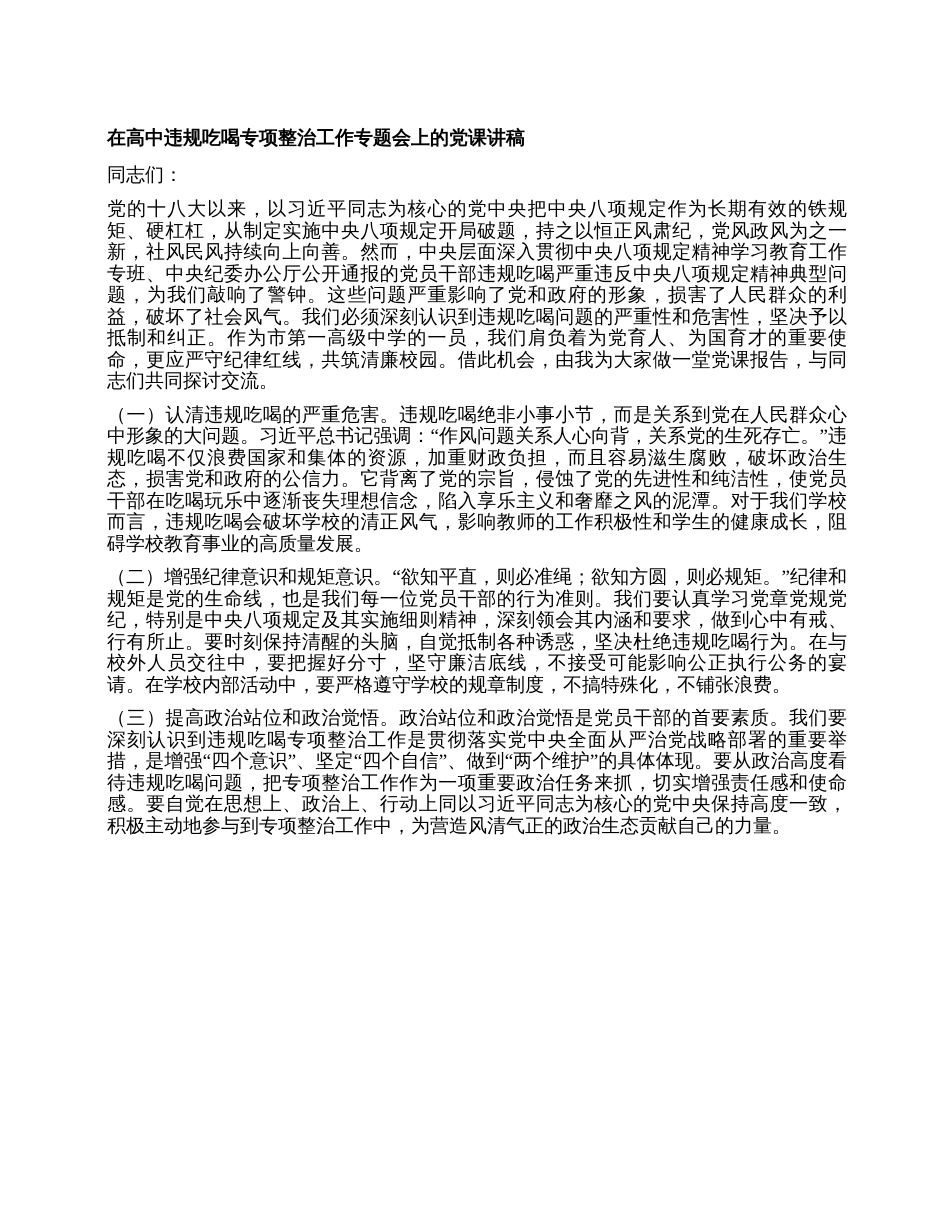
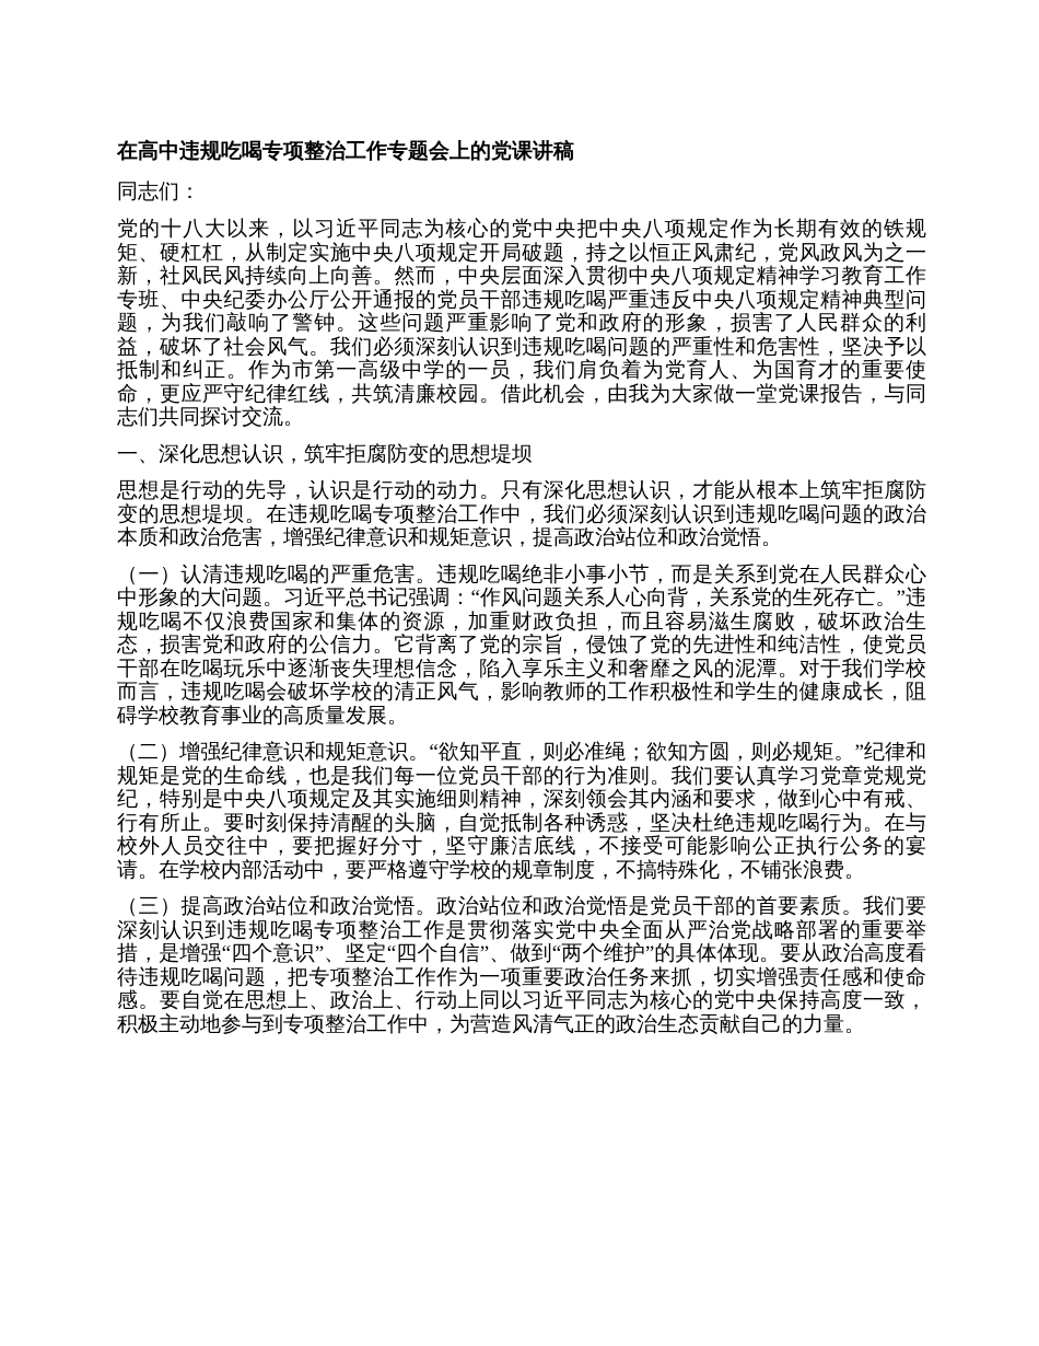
  在高中违规吃喝专项整治工作专题会上的党课讲稿
  同志们：
  党的十八大以来，以习近平同志为核心的党中央把中央八项规定作为长期有效的铁规矩、硬杠杠，从制定实施中央八项规定开局破题，持之以恒正风肃纪，党风政风为之一新，社风民风持续向上向善。然而，中央层面深入贯彻中央八项规定精神学习教育工作专班、中央纪委办公厅公开通报的党员干部违规吃喝严重违反中央八项规定精神典型问题，为我们敲响了警钟。这些问题严重影响了党和政府的形象，损害了人民群众的利益，破坏了社会风气。我们必须深刻认识到违规吃喝问题的严重性和危害性，坚决予以抵制和纠正。作为市第一高级中学的一员，我们肩负着为党育人、为国育才的重要使命，更应严守纪律红线，共筑清廉校园。借此机会，由我为大家做一堂党课报告，与同志们共同探讨交流。
+ 一、深化思想认识，筑牢拒腐防变的思想堤坝
+ 思想是行动的先导，认识是行动的动力。只有深化思想认识，才能从根本上筑牢拒腐防变的思想堤坝。在违规吃喝专项整治工作中，我们必须深刻认识到违规吃喝问题的政治本质和政治危害，增强纪律意识和规矩意识，提高政治站位和政治觉悟。
  （一）认清违规吃喝的严重危害。违规吃喝绝非小事小节，而是关系到党在人民群众心中形象的大问题。习近平总书记强调：“作风问题关系人心向背，关系党的生死存亡。”违规吃喝不仅浪费国家和集体的资源，加重财政负担，而且容易滋生腐败，破坏政治生态，损害党和政府的公信力。它背离了党的宗旨，侵蚀了党的先进性和纯洁性，使党员干部在吃喝玩乐中逐渐丧失理想信念，陷入享乐主义和奢靡之风的泥潭。对于我们学校而言，违规吃喝会破坏学校的清正风气，影响教师的工作积极性和学生的健康成长，阻碍学校教育事业的高质量发展。
  （二）增强纪律意识和规矩意识。“欲知平直，则必准绳；欲知方圆，则必规矩。”纪律和规矩是党的生命线，也是我们每一位党员干部的行为准则。我们要认真学习党章党规党纪，特别是中央八项规定及其实施细则精神，深刻领会其内涵和要求，做到心中有戒、行有所止。要时刻保持清醒的头脑，自觉抵制各种诱惑，坚决杜绝违规吃喝行为。在与校外人员交往中，要把握好分寸，坚守廉洁底线，不接受可能影响公正执行公务的宴请。在学校内部活动中，要严格遵守学校的规章制度，不搞特殊化，不铺张浪费。
  （三）提高政治站位和政治觉悟。政治站位和政治觉悟是党员干部的首要素质。我们要深刻认识到违规吃喝专项整治工作是贯彻落实党中央全面从严治党战略部署的重要举措，是增强“四个意识”、坚定“四个自信”、做到“两个维护”的具体体现。要从政治高度看待违规吃喝问题，把专项整治工作作为一项重要政治任务来抓，切实增强责任感和使命感。要自觉在思想上、政治上、行动上同以习近平同志为核心的党中央保持高度一致，积极主动地参与到专项整治工作中，为营造风清气正的政治生态贡献自己的力量。
